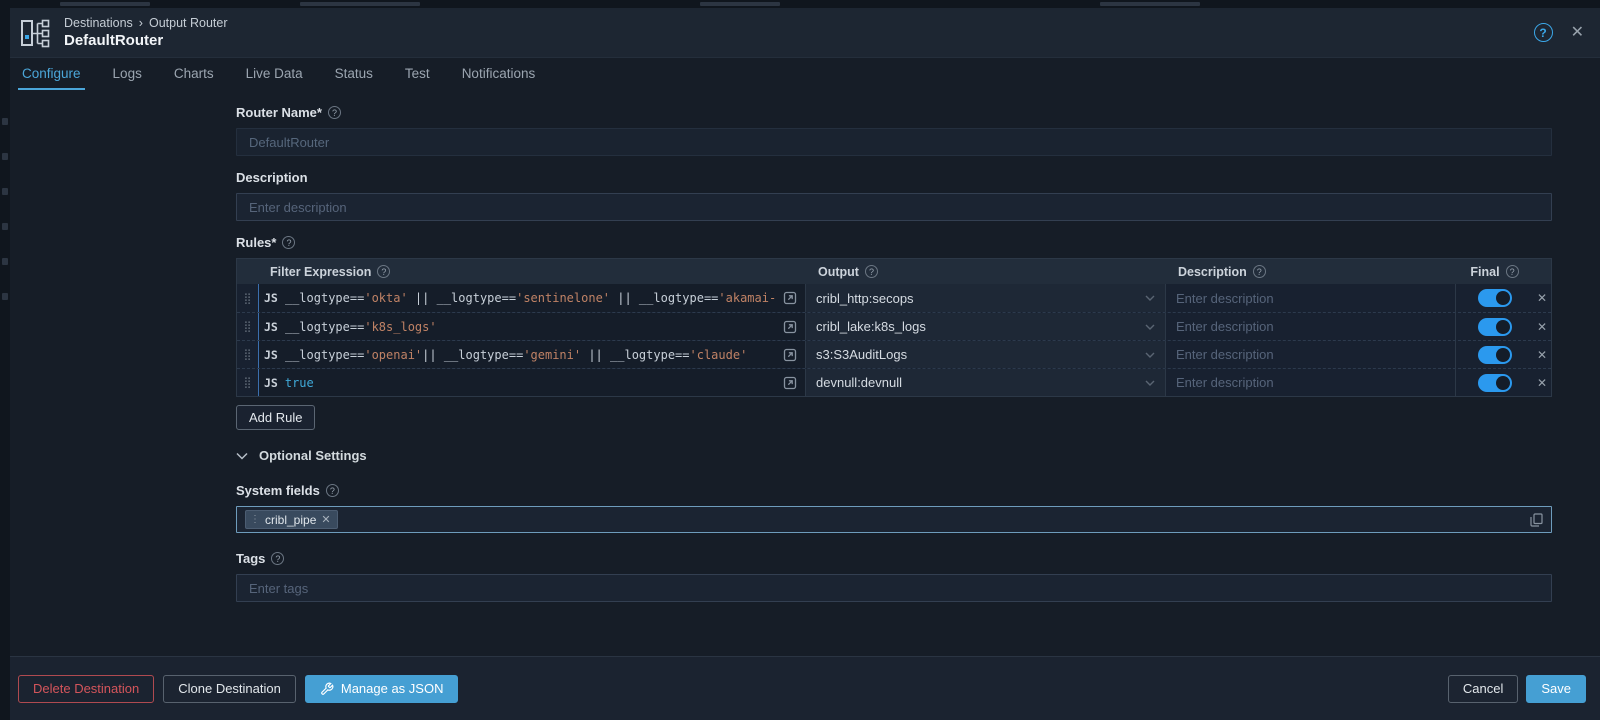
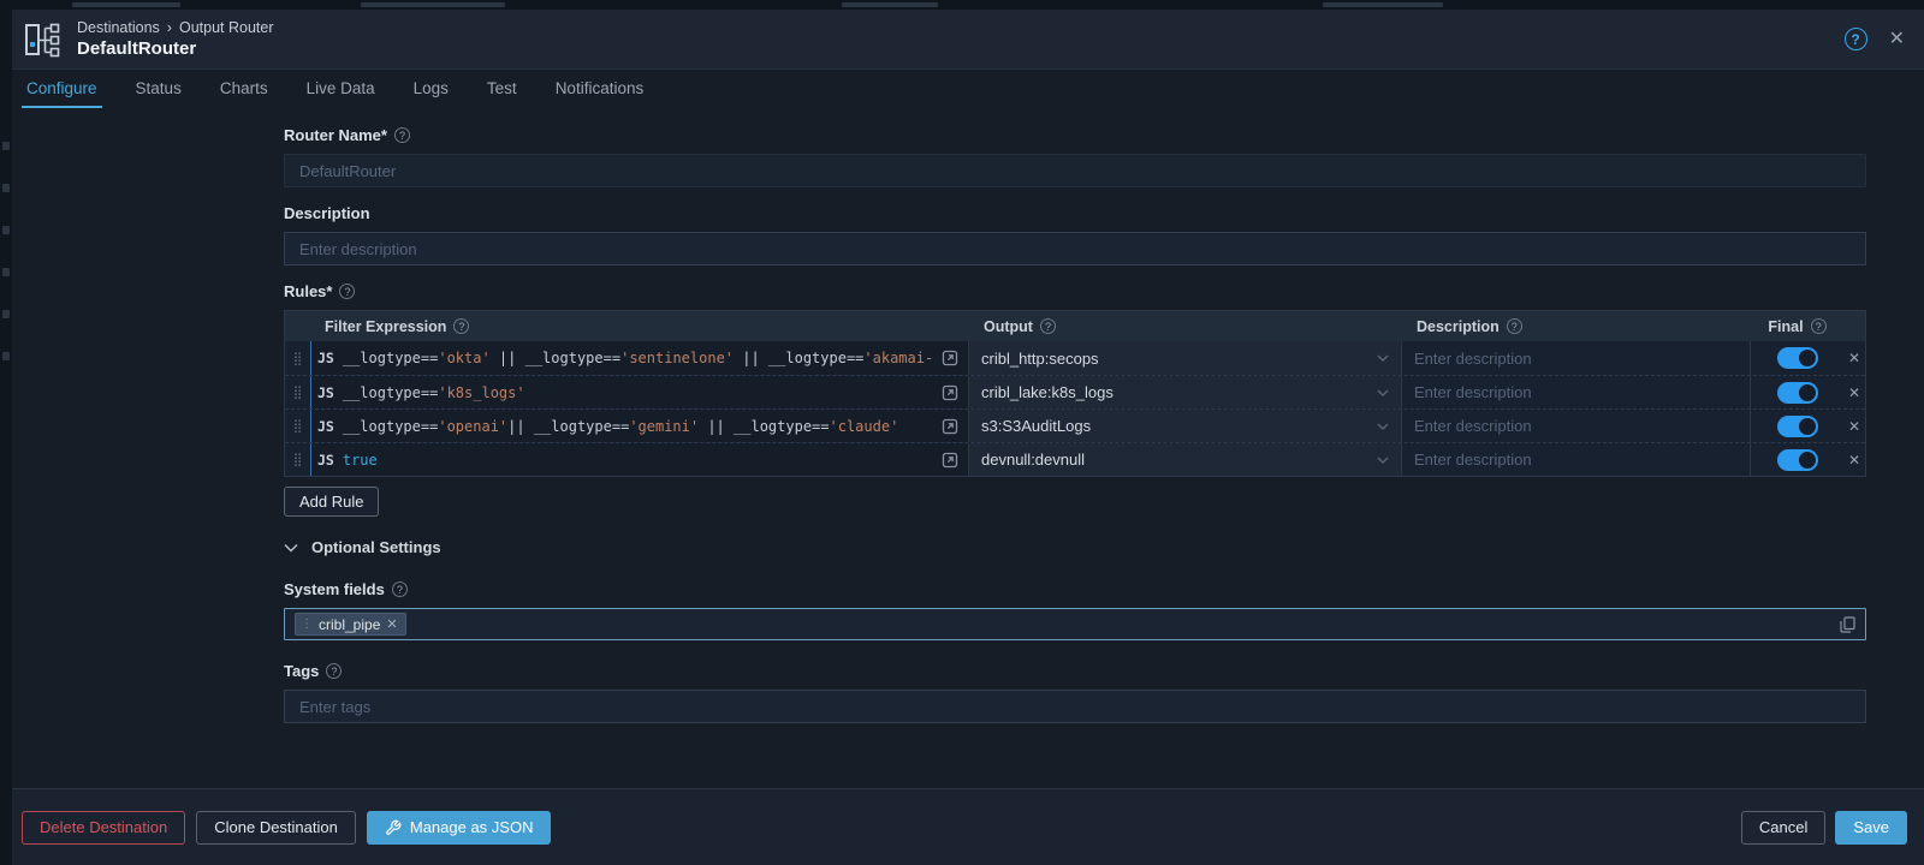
  Destinations
  ›
  Output Router
  DefaultRouter
  ?
  ✕
  Configure
- Logs
+ Status
  Charts
  Live Data
- Status
+ Logs
  Test
  Notifications
  Router Name*
  ?
  DefaultRouter
  Description
  Enter description
  Rules*
  ?
  Filter Expression
  ?
  Output
  ?
  Description
  ?
  Final
  ?
  ⣿
  JS
  __logtype=='okta' || __logtype=='sentinelone' || __logtype=='akamai-
  cribl_http:secops
  Enter description
  ✕
  ⣿
  JS
  __logtype=='k8s_logs'
  cribl_lake:k8s_logs
  Enter description
  ✕
  ⣿
  JS
  __logtype=='openai'|| __logtype=='gemini' || __logtype=='claude'
  s3:S3AuditLogs
  Enter description
  ✕
  ⣿
  JS
  true
  devnull:devnull
  Enter description
  ✕
  Add Rule
  Optional Settings
  System fields
  ?
  ⋮
  cribl_pipe
  ✕
  Tags
  ?
  Enter tags
  Delete Destination
  Clone Destination
  Manage as JSON
  Cancel
  Save
